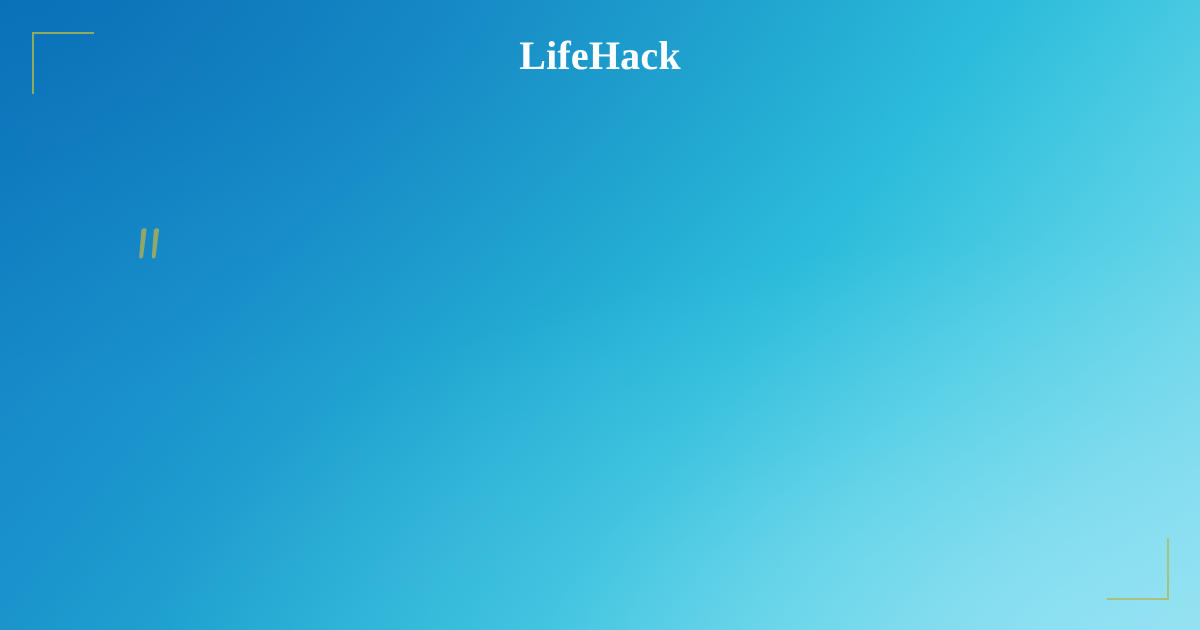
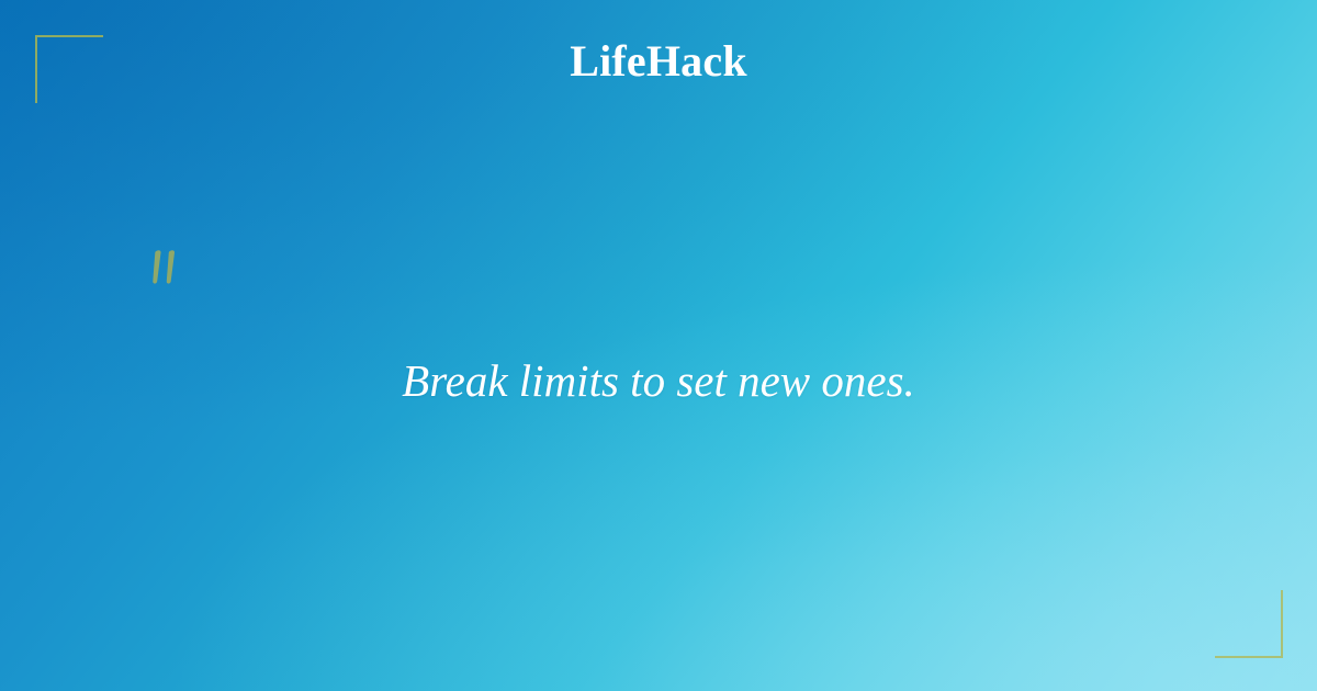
  LifeHack
+ Break limits to set new ones.
